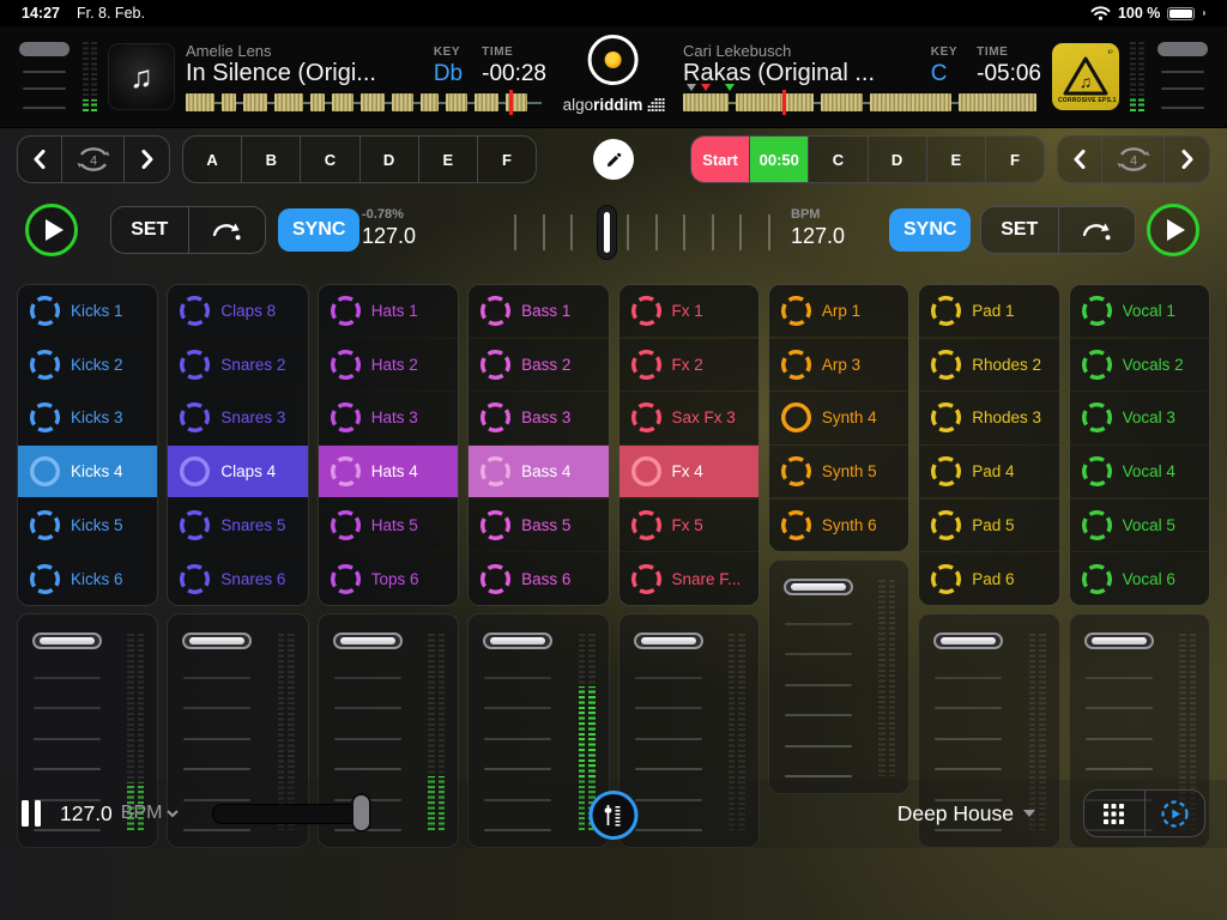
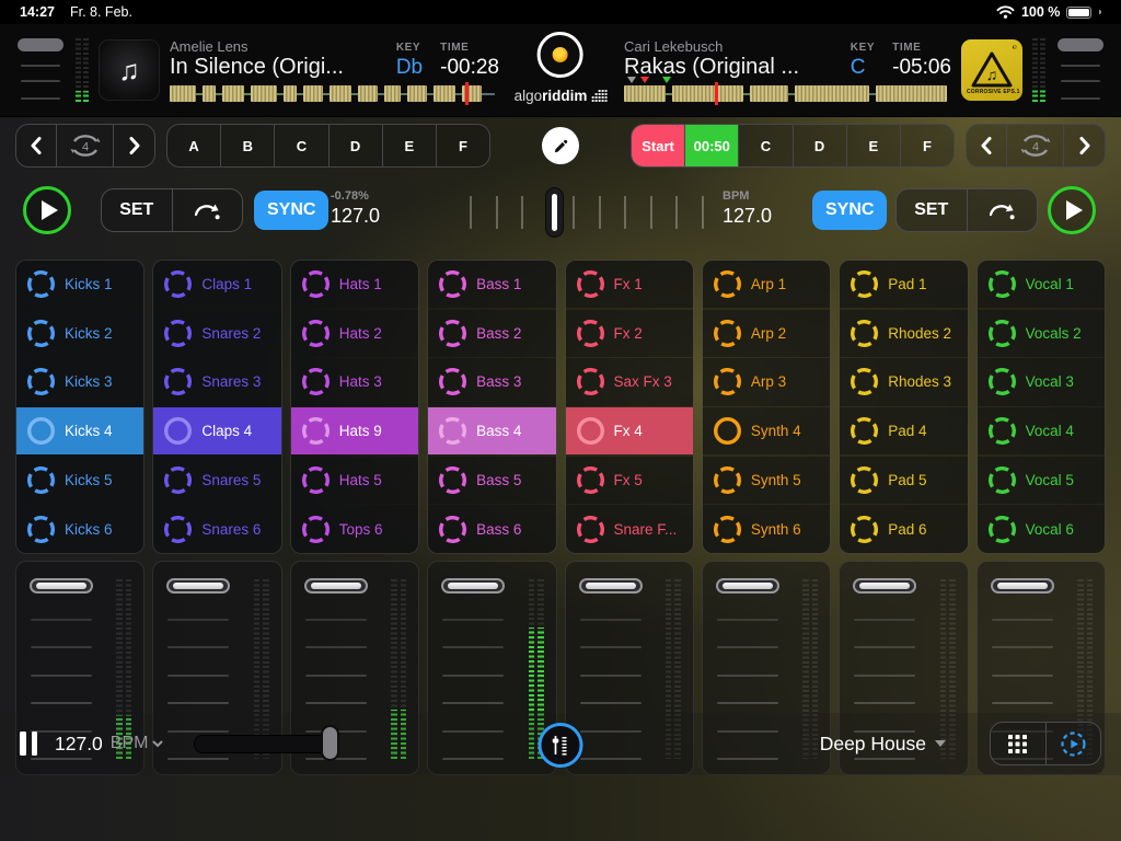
  14:27
  Fr. 8. Feb.
  100 %
  ♫
  Amelie Lens
  In Silence (Origi...
  KEY
  Db
  TIME
  -00:28
  algoriddim
  Cari Lekebusch
  Rakas (Original ...
  KEY
  C
  TIME
  -05:06
  ♫
  4
  A
  B
  C
  D
  E
  F
  Start
  00:50
  C
  D
  E
  F
  4
  SET
  SYNC
  -0.78%
  127.0
  BPM
  127.0
  SYNC
  SET
  Kicks 1
  Kicks 2
  Kicks 3
  Kicks 4
  Kicks 5
  Kicks 6
- Claps 8
+ Claps 1
  Snares 2
  Snares 3
  Claps 4
  Snares 5
  Snares 6
  Hats 1
  Hats 2
  Hats 3
- Hats 4
+ Hats 9
  Hats 5
  Tops 6
  Bass 1
  Bass 2
  Bass 3
  Bass 4
  Bass 5
  Bass 6
  Fx 1
  Fx 2
  Sax Fx 3
  Fx 4
  Fx 5
  Snare F...
  Arp 1
+ Arp 2
  Arp 3
  Synth 4
  Synth 5
  Synth 6
  Pad 1
  Rhodes 2
  Rhodes 3
  Pad 4
  Pad 5
  Pad 6
  Vocal 1
  Vocals 2
  Vocal 3
  Vocal 4
  Vocal 5
  Vocal 6
  127.0
  BPM
  Deep House
